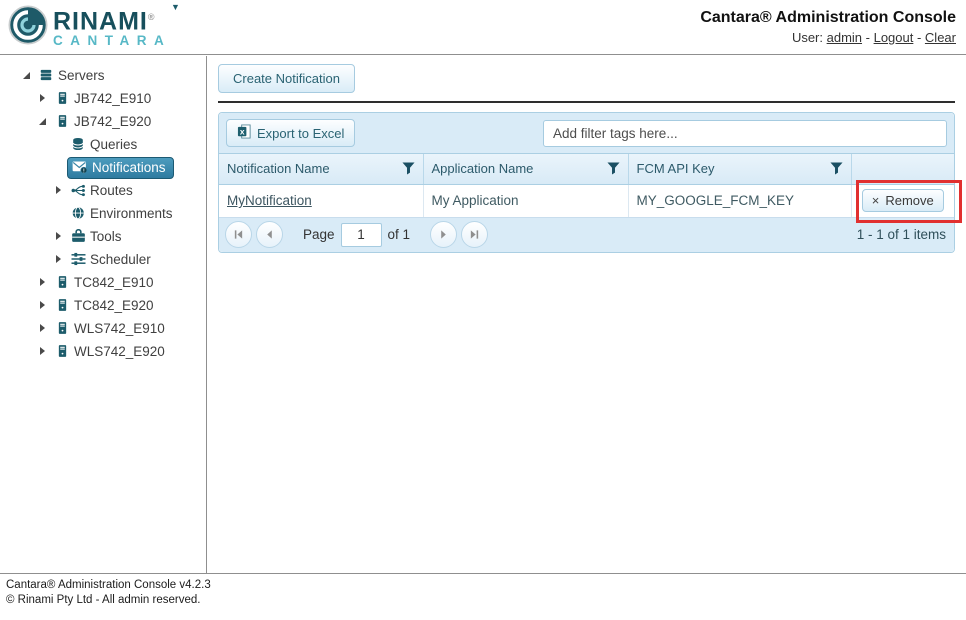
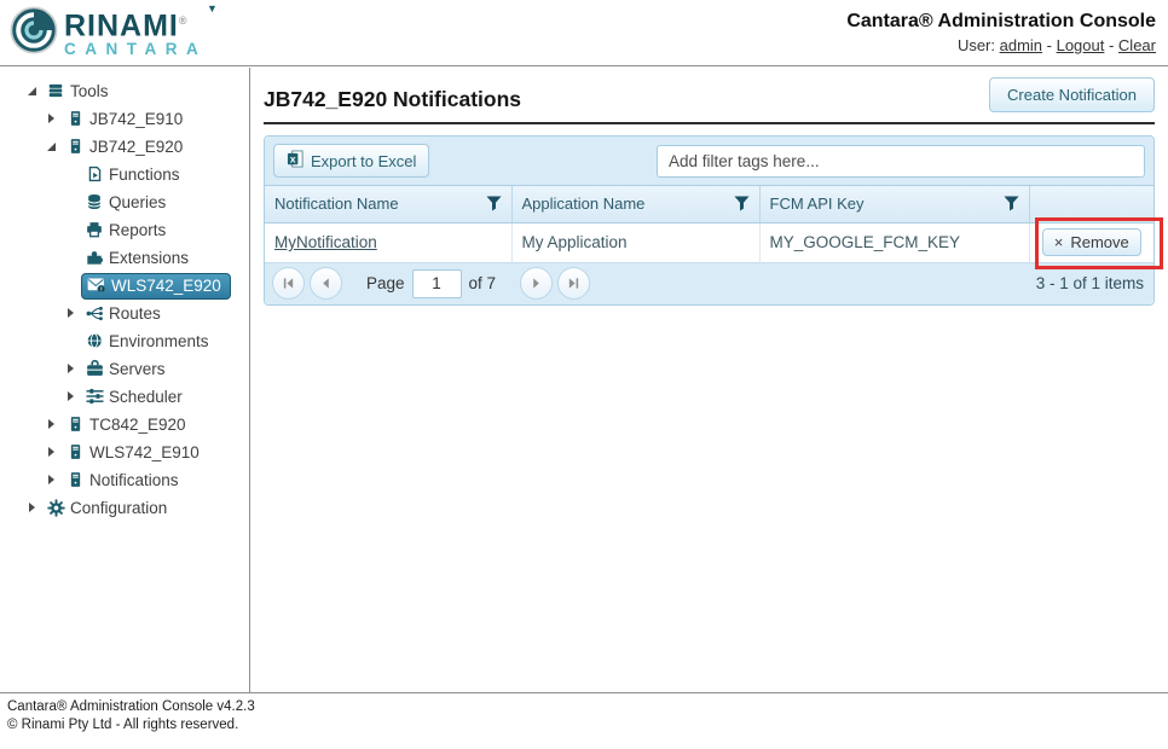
  ▼
  RINAMI®
  CANTARA
  Cantara® Administration Console
  User: admin - Logout - Clear
- Servers
+ Tools
  JB742_E910
  JB742_E920
+ Functions
  Queries
+ Reports
+ Extensions
- Notifications
+ WLS742_E920
  Routes
  Environments
- Tools
+ Servers
  Scheduler
- TC842_E910
  TC842_E920
  WLS742_E910
- WLS742_E920
+ Notifications
+ Configuration
+ JB742_E920 Notifications
  Create Notification
  x
  Export to Excel
  Add filter tags here...
  Notification Name	Application Name	FCM API Key
  MyNotification	My Application	MY_GOOGLE_FCM_KEY	× Remove
  Page
  1
- of 1
+ of 7
- 1 - 1 of 1 items
+ 3 - 1 of 1 items
  Cantara® Administration Console v4.2.3
- © Rinami Pty Ltd - All admin reserved.
+ © Rinami Pty Ltd - All rights reserved.
